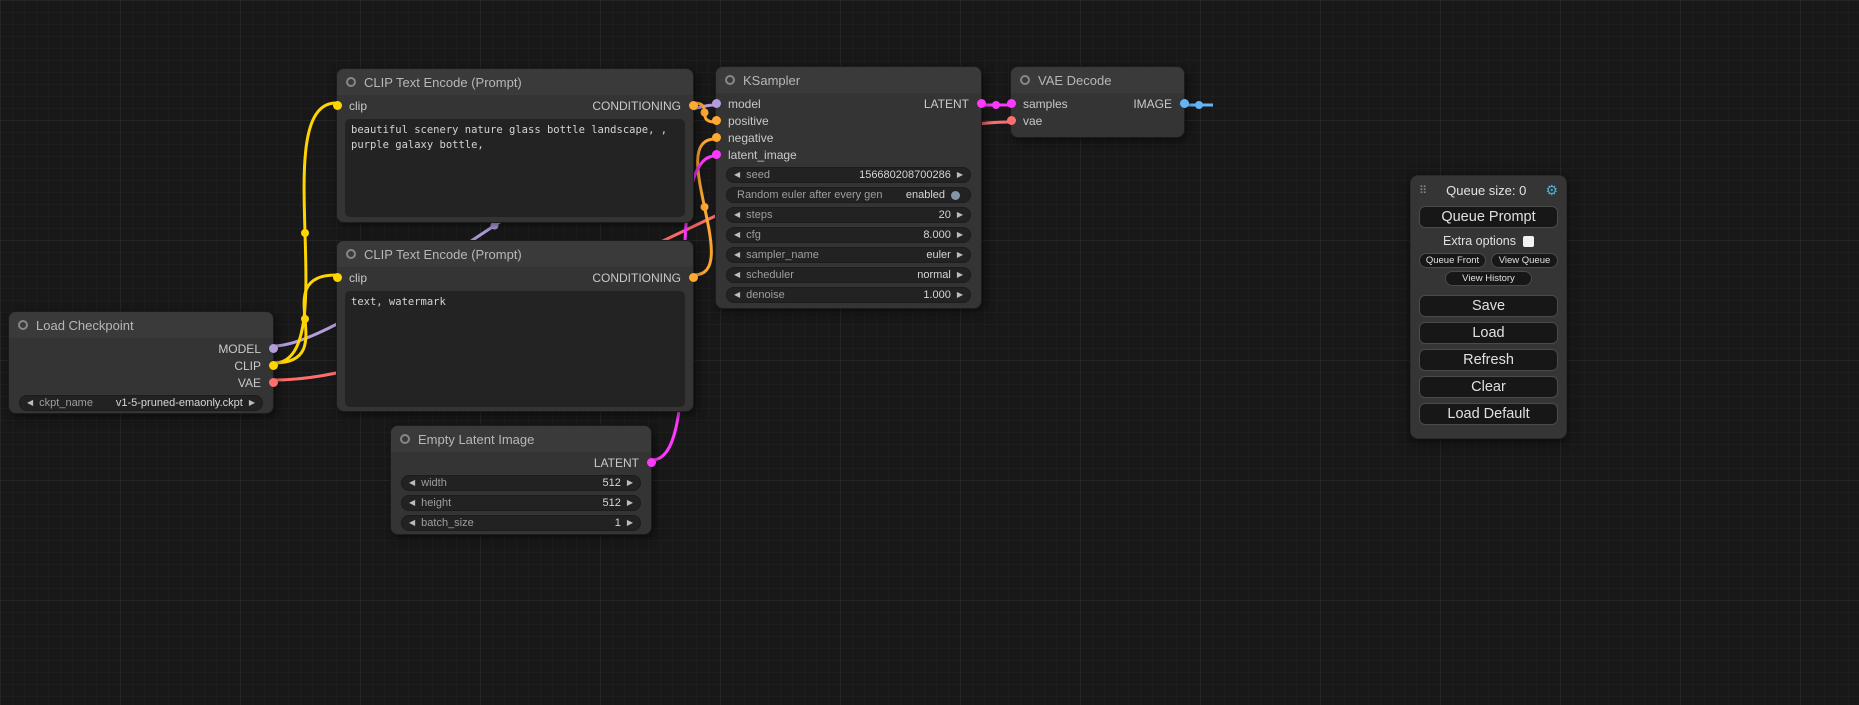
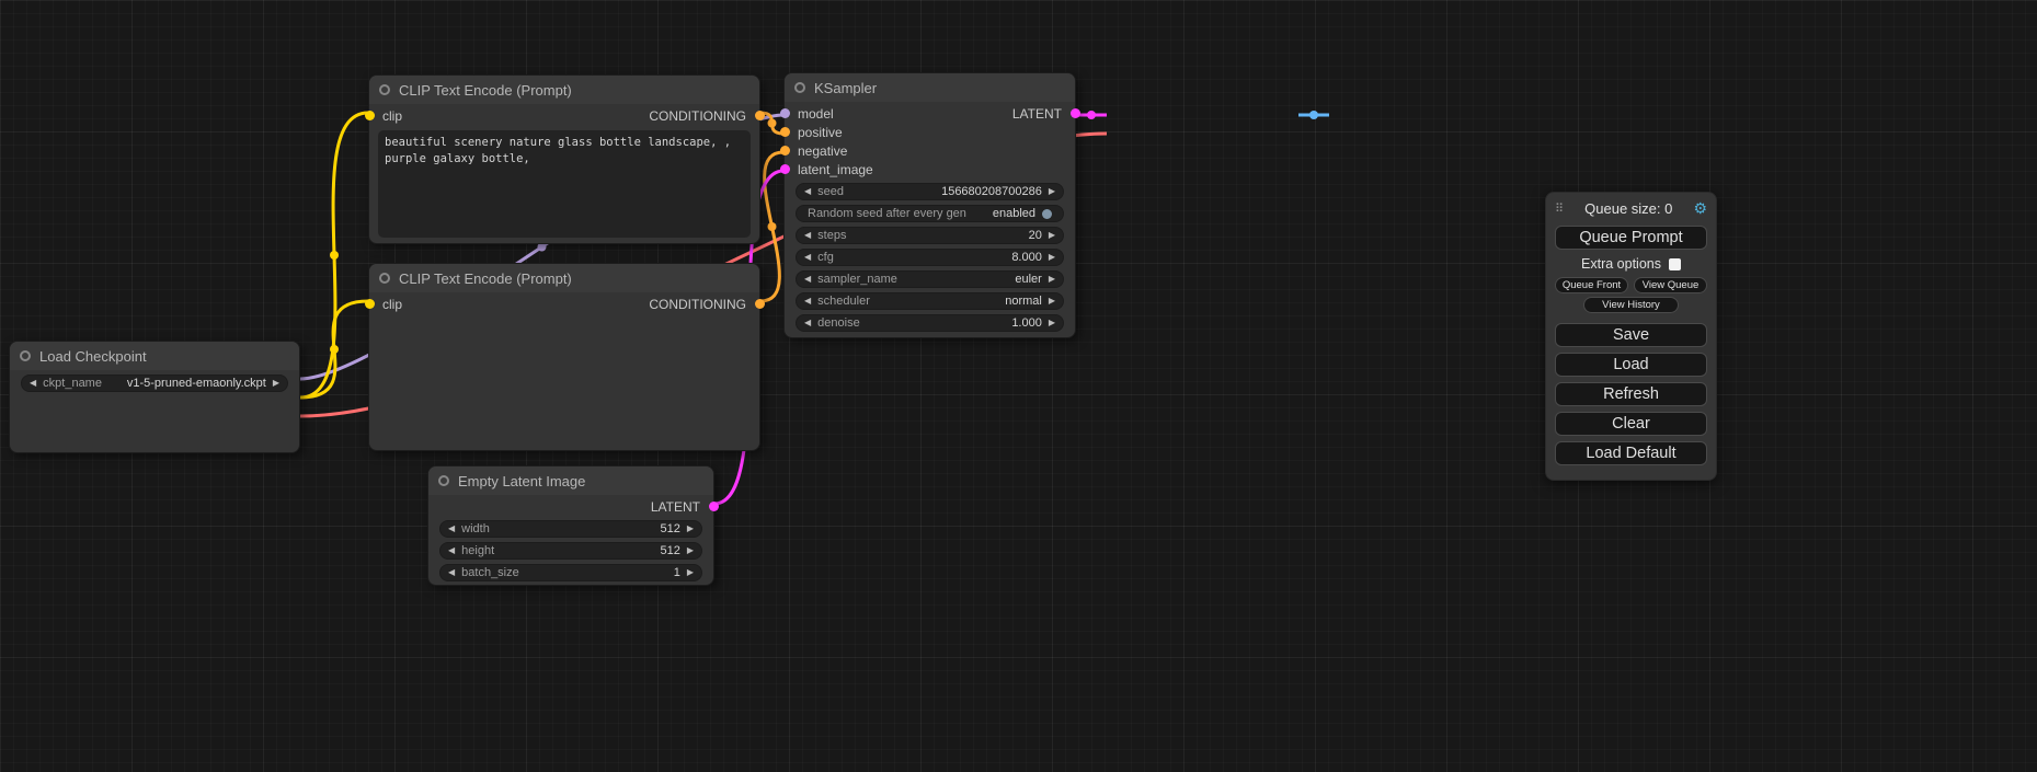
  Load Checkpoint
- MODEL
- CLIP
- VAE
  ◀
  ckpt_name
  v1-5-pruned-emaonly.ckpt
  ▶
  CLIP Text Encode (Prompt)
  clip
  CONDITIONING
  beautiful scenery nature glass bottle landscape, , purple galaxy bottle,
  CLIP Text Encode (Prompt)
  clip
  CONDITIONING
- text, watermark
  Empty Latent Image
  LATENT
  ◀
  width
  512
  ▶
  ◀
  height
  512
  ▶
  ◀
  batch_size
  1
  ▶
  KSampler
  model
  LATENT
  positive
  negative
  latent_image
  ◀
  seed
  156680208700286
  ▶
- Random euler after every gen
+ Random seed after every gen
  enabled
  ◀
  steps
  20
  ▶
  ◀
  cfg
  8.000
  ▶
  ◀
  sampler_name
  euler
  ▶
  ◀
  scheduler
  normal
  ▶
  ◀
  denoise
  1.000
  ▶
- VAE Decode
- samples
- IMAGE
- vae
  ⠿
  Queue size: 0
  ⚙
  Queue Prompt
  Extra options
  Queue Front
  View Queue
  View History
  Save
  Load
  Refresh
  Clear
  Load Default
